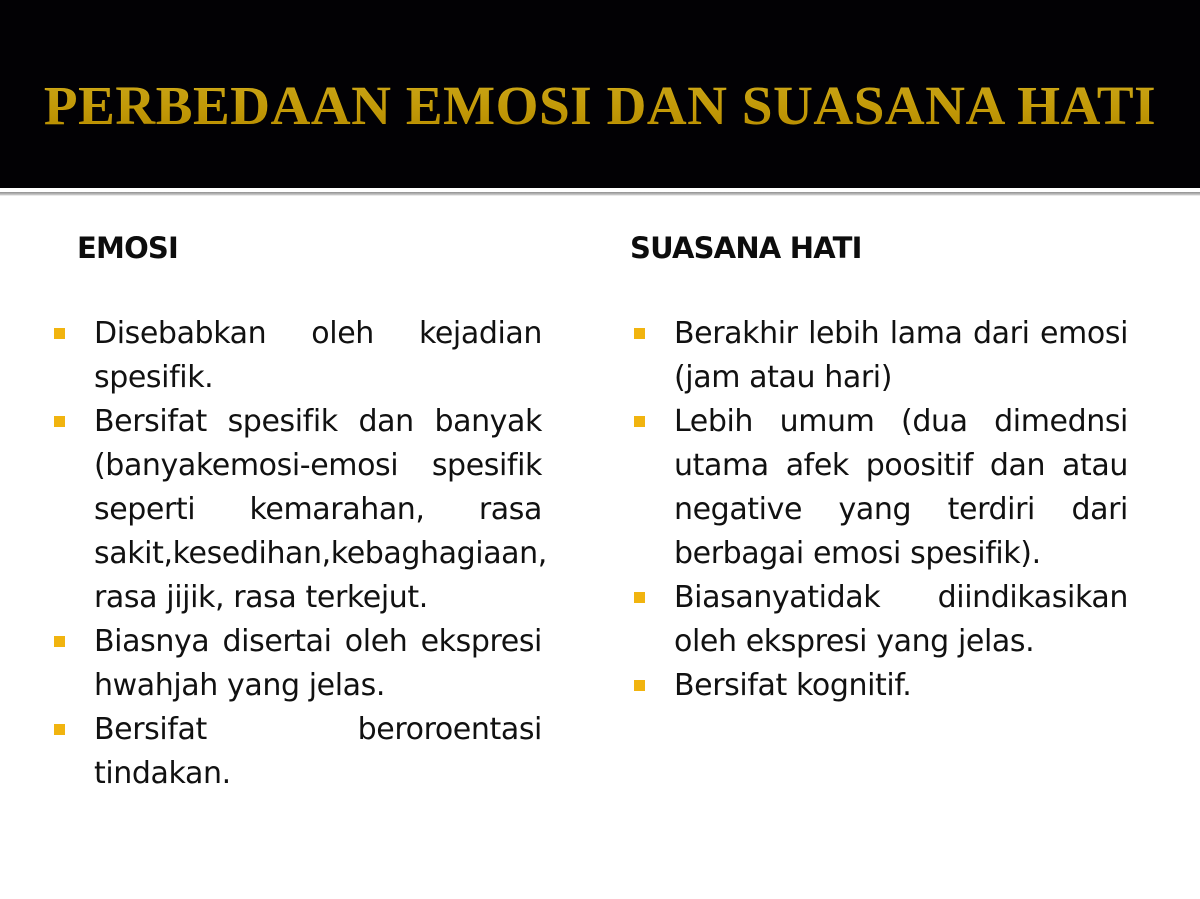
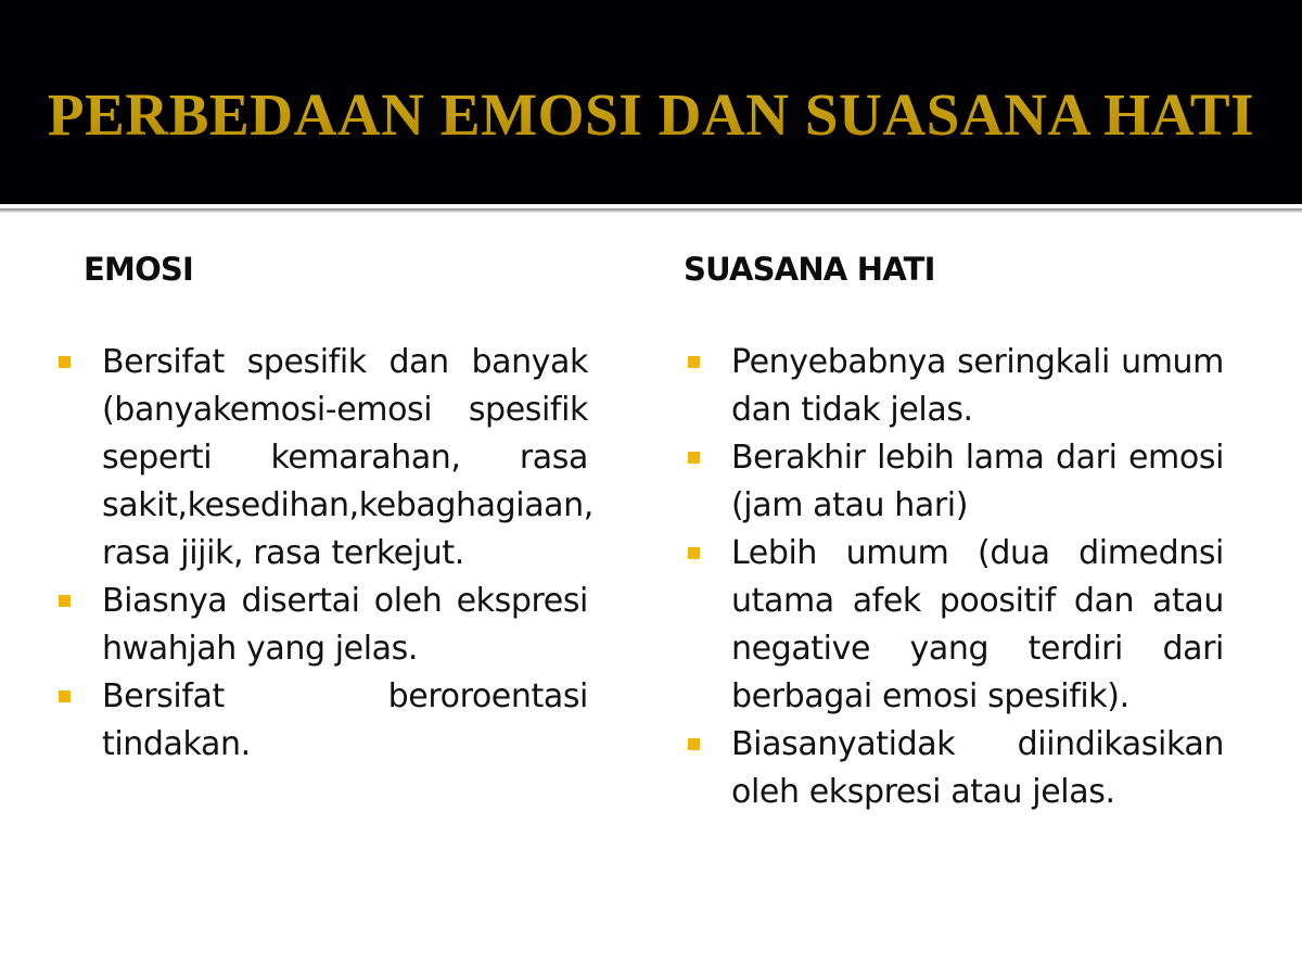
  PERBEDAAN EMOSI DAN SUASANA HATI
  EMOSI
- Disebabkan oleh kejadian spesifik.
  Bersifat spesifik dan banyak (banyakemosi-emosi spesifik seperti kemarahan, rasa sakit,kesedihan,kebaghagiaan, rasa jijik, rasa terkejut.
  Biasnya disertai oleh ekspresi hwahjah yang jelas.
  Bersifat beroroentasi tindakan.
  SUASANA HATI
+ Penyebabnya seringkali umum dan tidak jelas.
  Berakhir lebih lama dari emosi (jam atau hari)
  Lebih umum (dua dimednsi utama afek poositif dan atau negative yang terdiri dari berbagai emosi spesifik).
- Biasanyatidak diindikasikan oleh ekspresi yang jelas.
+ Biasanyatidak diindikasikan oleh ekspresi atau jelas.
- Bersifat kognitif.
